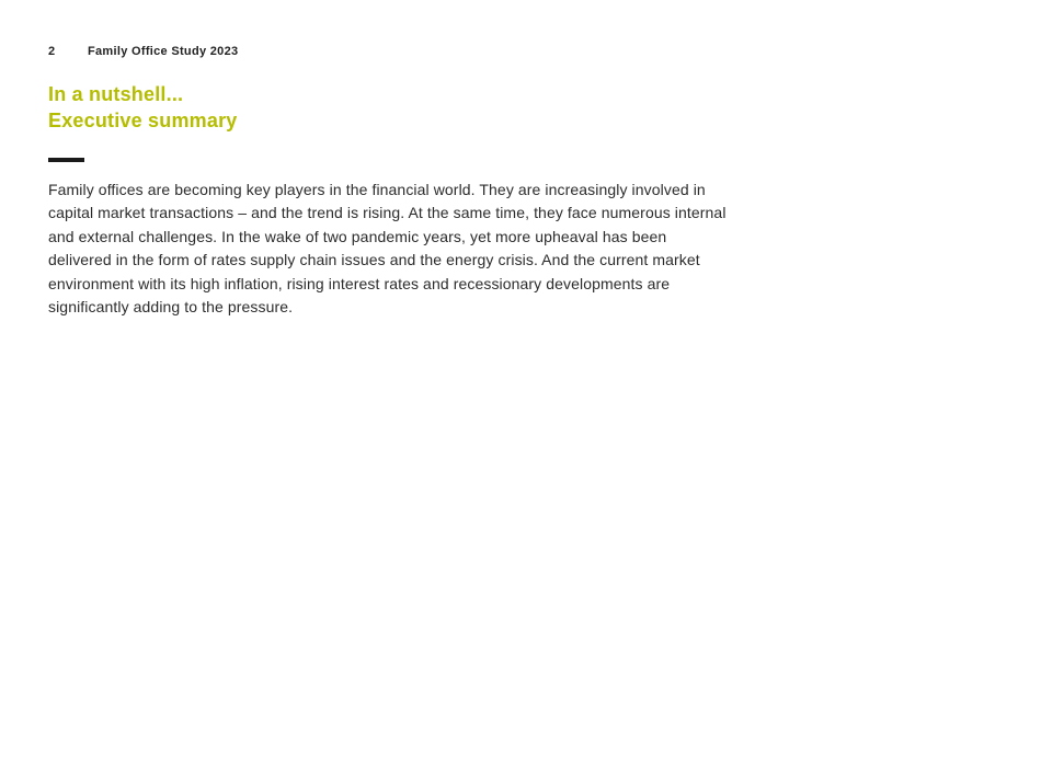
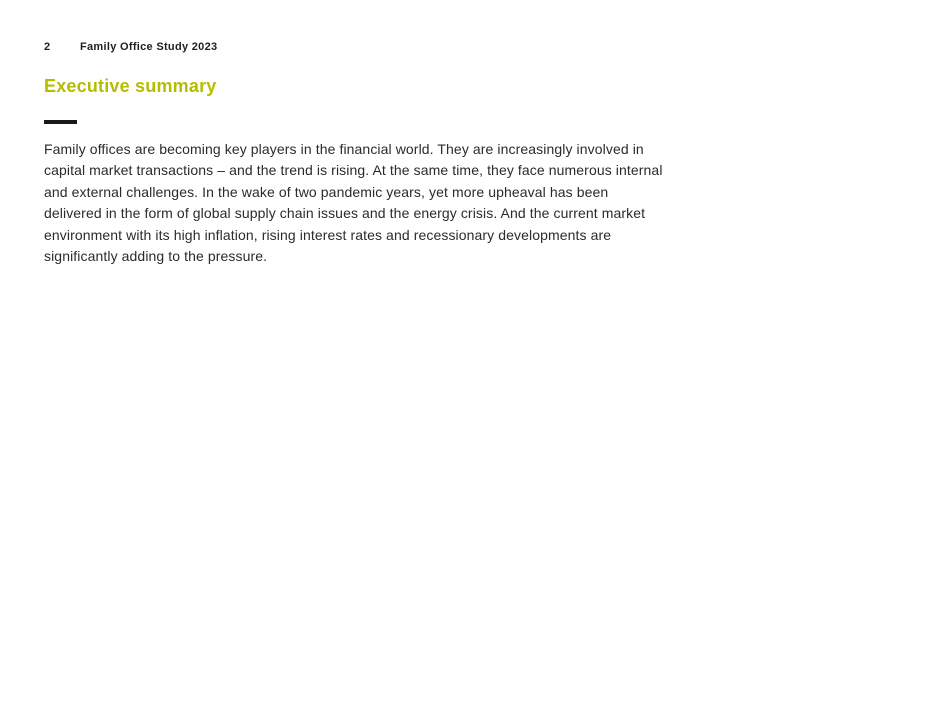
  2
  Family Office Study 2023
- In a nutshell...
  Executive summary
- Family offices are becoming key players in the financial world. They are increasingly involved in capital market transactions – and the trend is rising. At the same time, they face numerous internal and external challenges. In the wake of two pandemic years, yet more upheaval has been delivered in the form of rates supply chain issues and the energy crisis. And the current market environment with its high inflation, rising interest rates and recessionary developments are significantly adding to the pressure.
+ Family offices are becoming key players in the financial world. They are increasingly involved in capital market transactions – and the trend is rising. At the same time, they face numerous internal and external challenges. In the wake of two pandemic years, yet more upheaval has been delivered in the form of global supply chain issues and the energy crisis. And the current market environment with its high inflation, rising interest rates and recessionary developments are significantly adding to the pressure.
